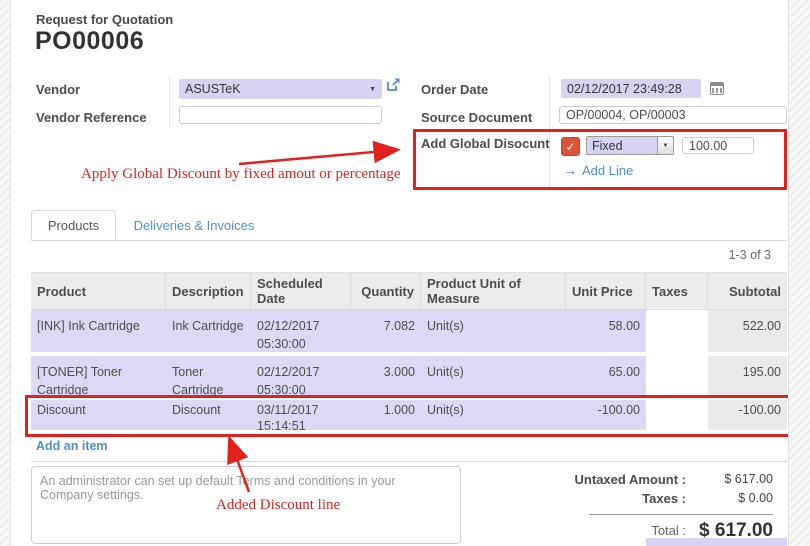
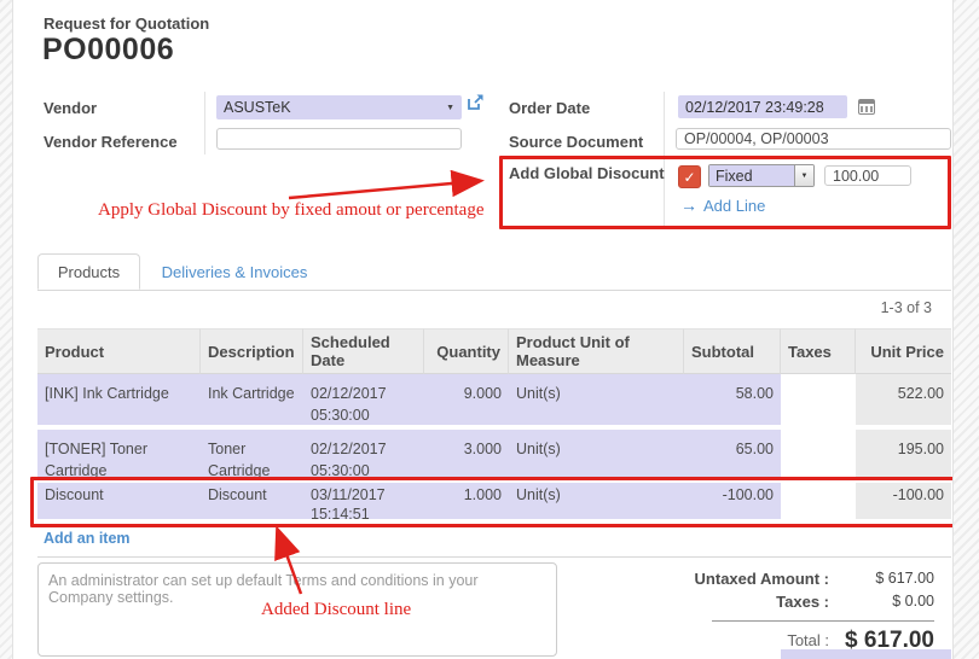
  Request for Quotation
  PO00006
  Vendor
  ASUSTeK
  Vendor Reference
  Order Date
  02/12/2017 23:49:28
  Source Document
  OP/00004, OP/00003
  Add Global Disocunt
  ✓
  Fixed
  100.00
  →
  Add Line
  Apply Global Discount by fixed amout or percentage
  Products
  Deliveries & Invoices
  1-3 of 3
  Product
  Description
  Scheduled Date
  Quantity
  Product Unit of Measure
- Unit Price
+ Subtotal
  Taxes
- Subtotal
+ Unit Price
  [INK] Ink Cartridge
  Ink Cartridge
  02/12/2017 05:30:00
- 7.082
+ 9.000
  Unit(s)
  58.00
  522.00
  [TONER] Toner Cartridge
  Toner Cartridge
  02/12/2017 05:30:00
  3.000
  Unit(s)
  65.00
  195.00
  Discount
  Discount
  03/11/2017 15:14:51
  1.000
  Unit(s)
  -100.00
  -100.00
  Add an item
  Added Discount line
  Untaxed Amount :
  $ 617.00
  Taxes :
  $ 0.00
  Total :
  $ 617.00
